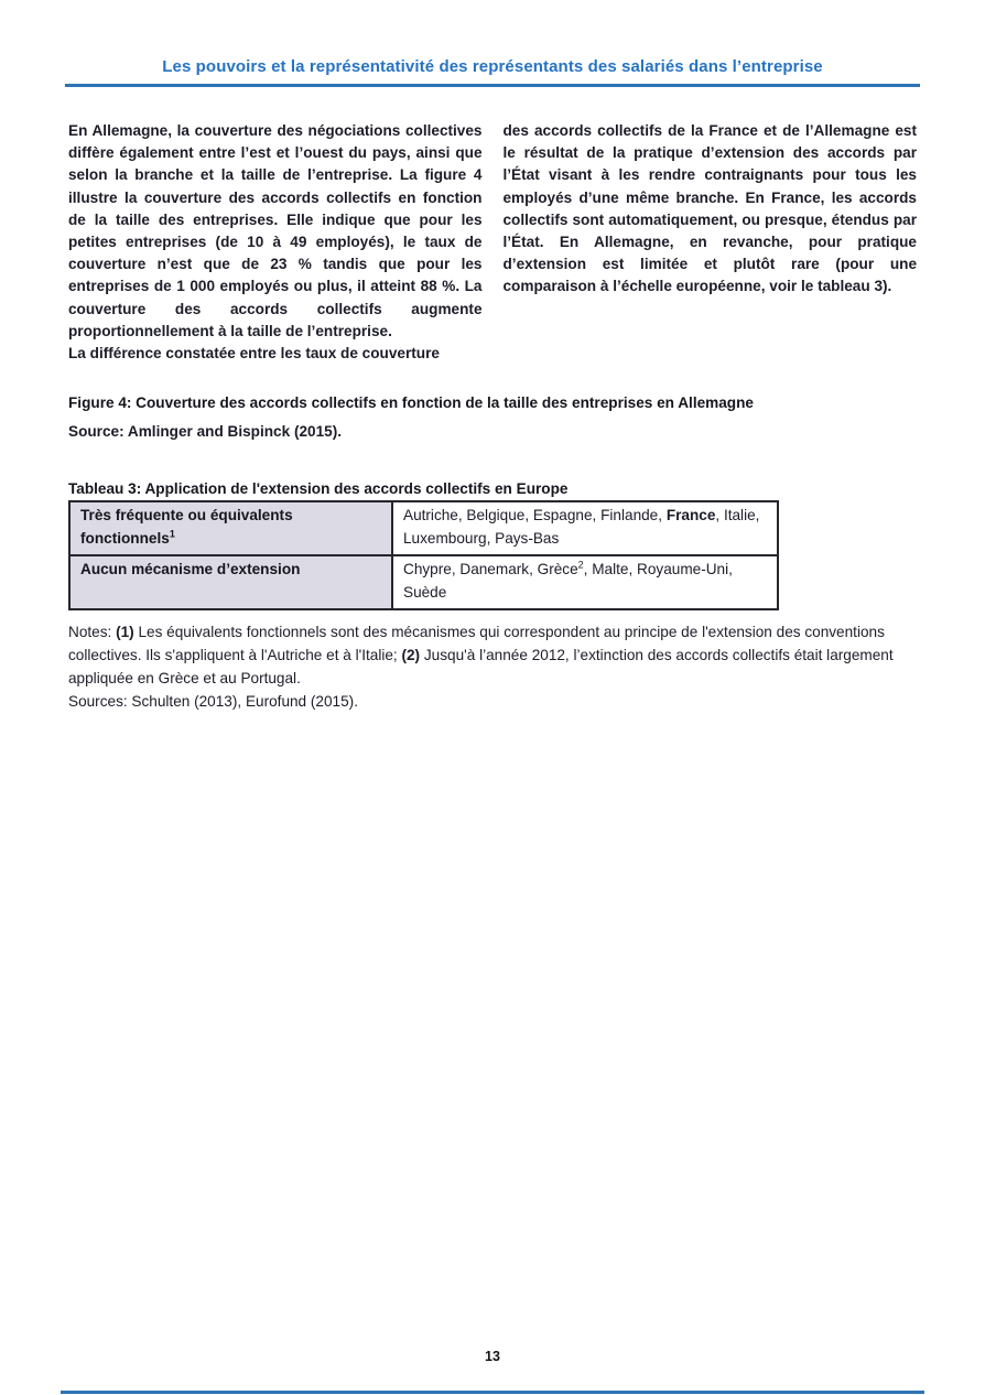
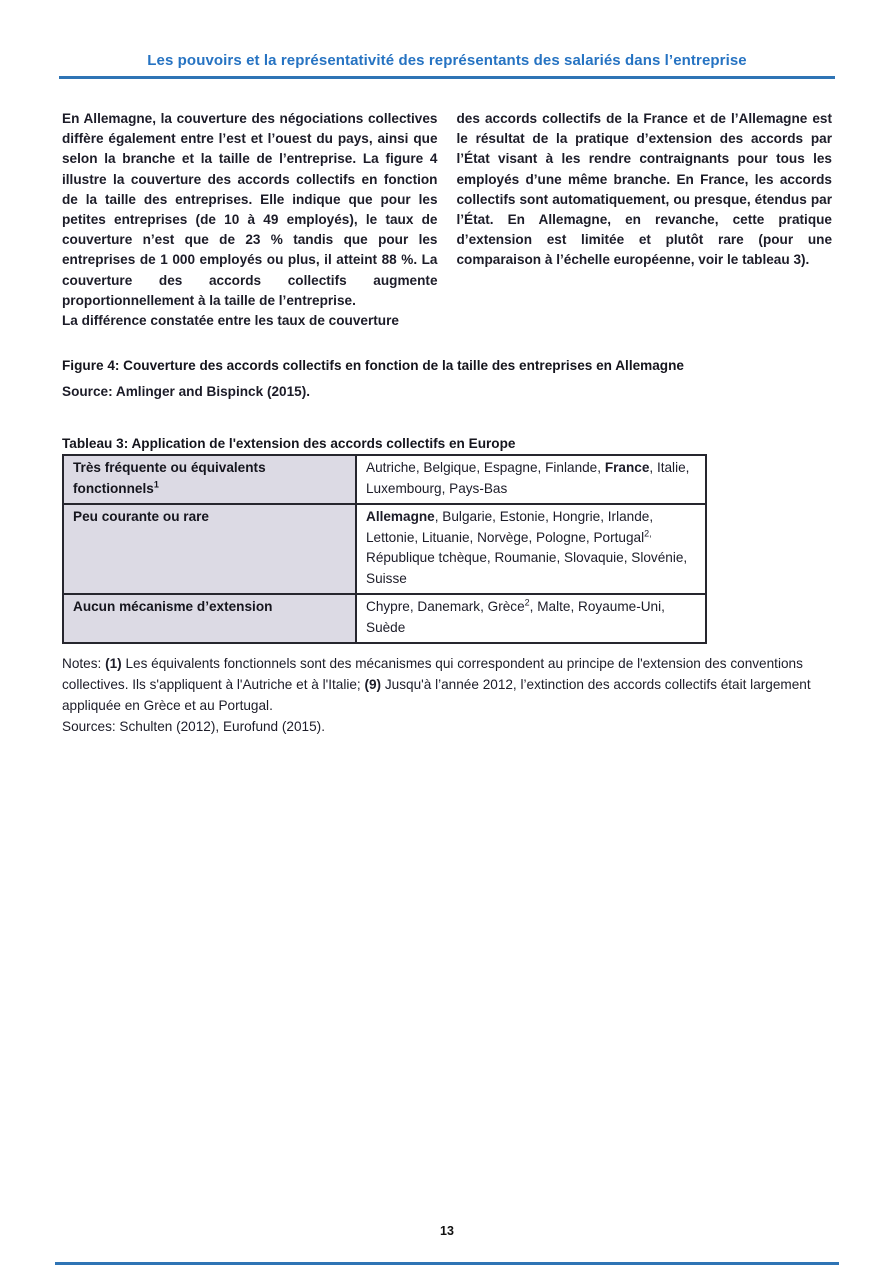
  Les pouvoirs et la représentativité des représentants des salariés dans l’entreprise
  En Allemagne, la couverture des négociations collectives diffère également entre l’est et l’ouest du pays, ainsi que selon la branche et la taille de l’entreprise. La figure 4 illustre la couverture des accords collectifs en fonction de la taille des entreprises. Elle indique que pour les petites entreprises (de 10 à 49 employés), le taux de couverture n’est que de 23 % tandis que pour les entreprises de 1 000 employés ou plus, il atteint 88 %. La couverture des accords collectifs augmente proportionnellement à la taille de l’entreprise.
  La différence constatée entre les taux de couverture
- des accords collectifs de la France et de l’Allemagne est le résultat de la pratique d’extension des accords par l’État visant à les rendre contraignants pour tous les employés d’une même branche. En France, les accords collectifs sont automatiquement, ou presque, étendus par l’État. En Allemagne, en revanche, pour pratique d’extension est limitée et plutôt rare (pour une comparaison à l’échelle européenne, voir le tableau 3).
+ des accords collectifs de la France et de l’Allemagne est le résultat de la pratique d’extension des accords par l’État visant à les rendre contraignants pour tous les employés d’une même branche. En France, les accords collectifs sont automatiquement, ou presque, étendus par l’État. En Allemagne, en revanche, cette pratique d’extension est limitée et plutôt rare (pour une comparaison à l’échelle européenne, voir le tableau 3).
  Figure 4: Couverture des accords collectifs en fonction de la taille des entreprises en Allemagne
  Source: Amlinger and Bispinck (2015).
  Tableau 3: Application de l'extension des accords collectifs en Europe
  Très fréquente ou équivalents fonctionnels1	Autriche, Belgique, Espagne, Finlande, France, Italie, Luxembourg, Pays-Bas
+ Peu courante ou rare	Allemagne, Bulgarie, Estonie, Hongrie, Irlande, Lettonie, Lituanie, Norvège, Pologne, Portugal2, République tchèque, Roumanie, Slovaquie, Slovénie, Suisse
  Aucun mécanisme d’extension	Chypre, Danemark, Grèce2, Malte, Royaume-Uni, Suède
- Notes: (1) Les équivalents fonctionnels sont des mécanismes qui correspondent au principe de l'extension des conventions collectives. Ils s'appliquent à l'Autriche et à l'Italie; (2) Jusqu'à l’année 2012, l’extinction des accords collectifs était largement appliquée en Grèce et au Portugal.
+ Notes: (1) Les équivalents fonctionnels sont des mécanismes qui correspondent au principe de l'extension des conventions collectives. Ils s'appliquent à l'Autriche et à l'Italie; (9) Jusqu'à l’année 2012, l’extinction des accords collectifs était largement appliquée en Grèce et au Portugal.
- Sources: Schulten (2013), Eurofund (2015).
+ Sources: Schulten (2012), Eurofund (2015).
  13
